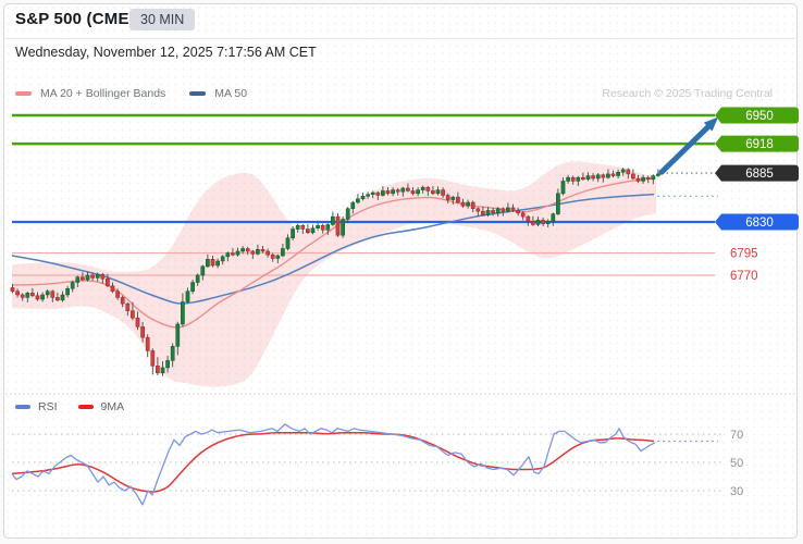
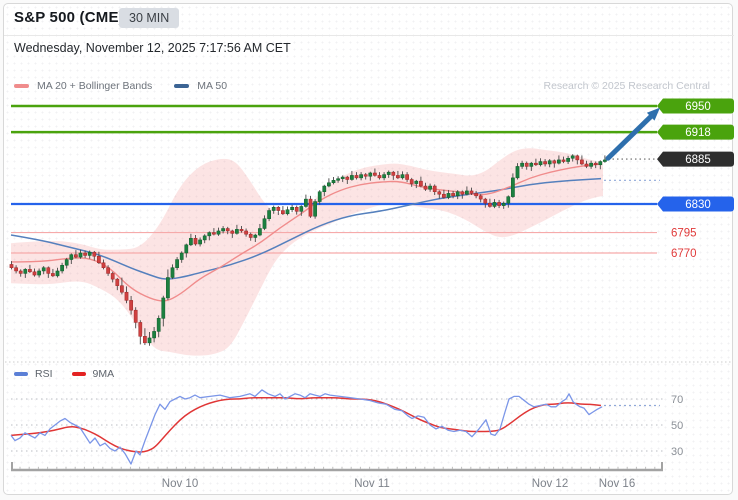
  6950
  6918
  6885
  6830
  6795
  6770
  70
  50
  30
+ Nov 10
+ Nov 11
+ Nov 12
+ Nov 16
  S&P 500 (CME
  30 MIN
  Wednesday, November 12, 2025 7:17:56 AM CET
  MA 20 + Bollinger Bands
  MA 50
- Research © 2025 Trading Central
+ Research © 2025 Research Central
  RSI
  9MA
